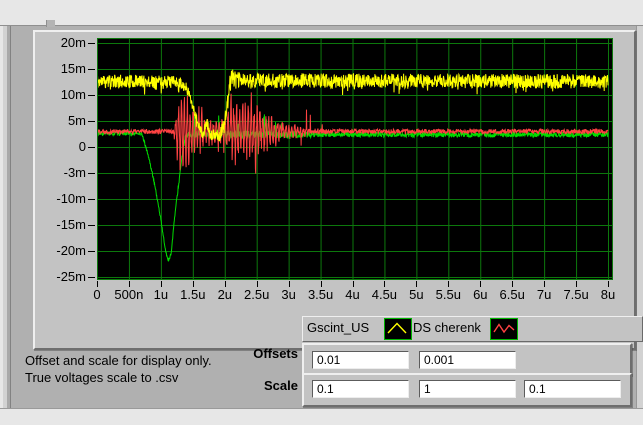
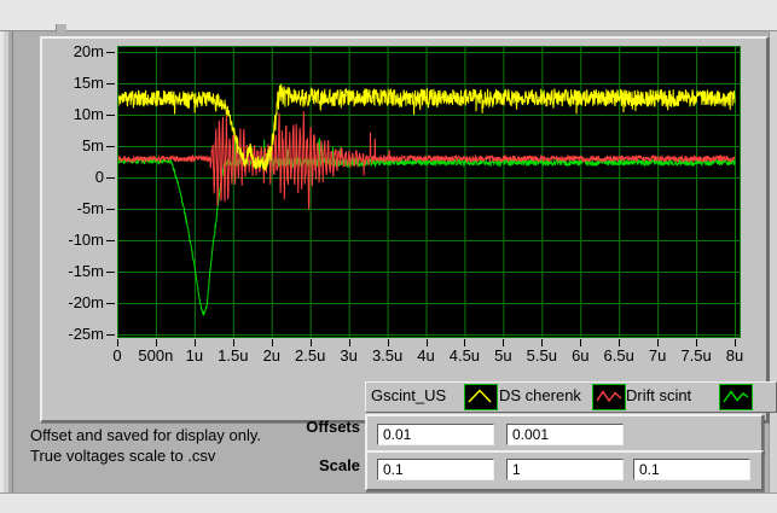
  20m
  15m
  10m
  5m
  0
- -3m
+ -5m
  -10m
  -15m
  -20m
  -25m
  0
  500n
  1u
  1.5u
  2u
  2.5u
  3u
  3.5u
  4u
  4.5u
  5u
  5.5u
  6u
  6.5u
  7u
  7.5u
  8u
  Gscint_US
  DS cherenk
+ Drift scint
- Offset and scale for display only.
+ Offset and saved for display only.
  True voltages scale to .csv
  Offsets
  0.01
  0.001
  Scale
  0.1
  1
  0.1
